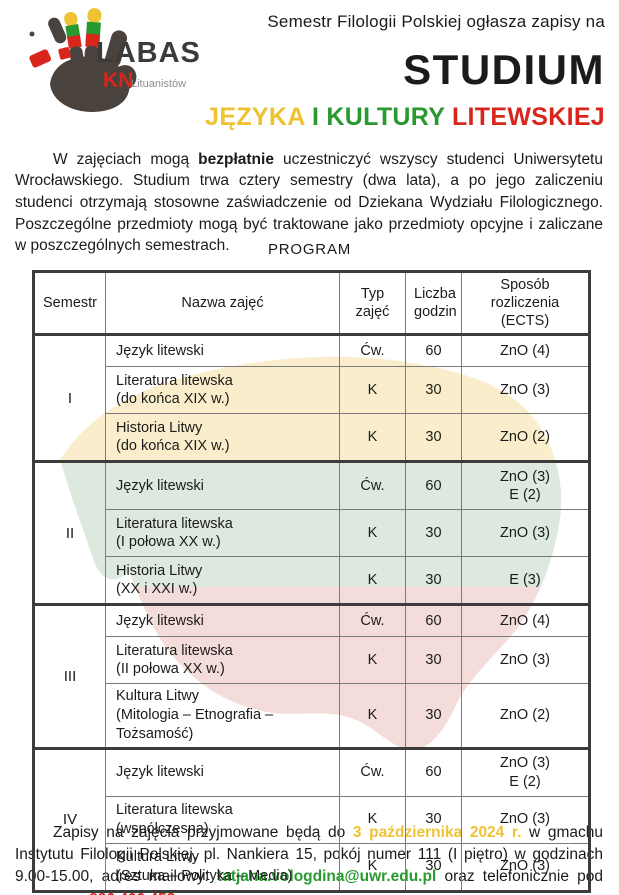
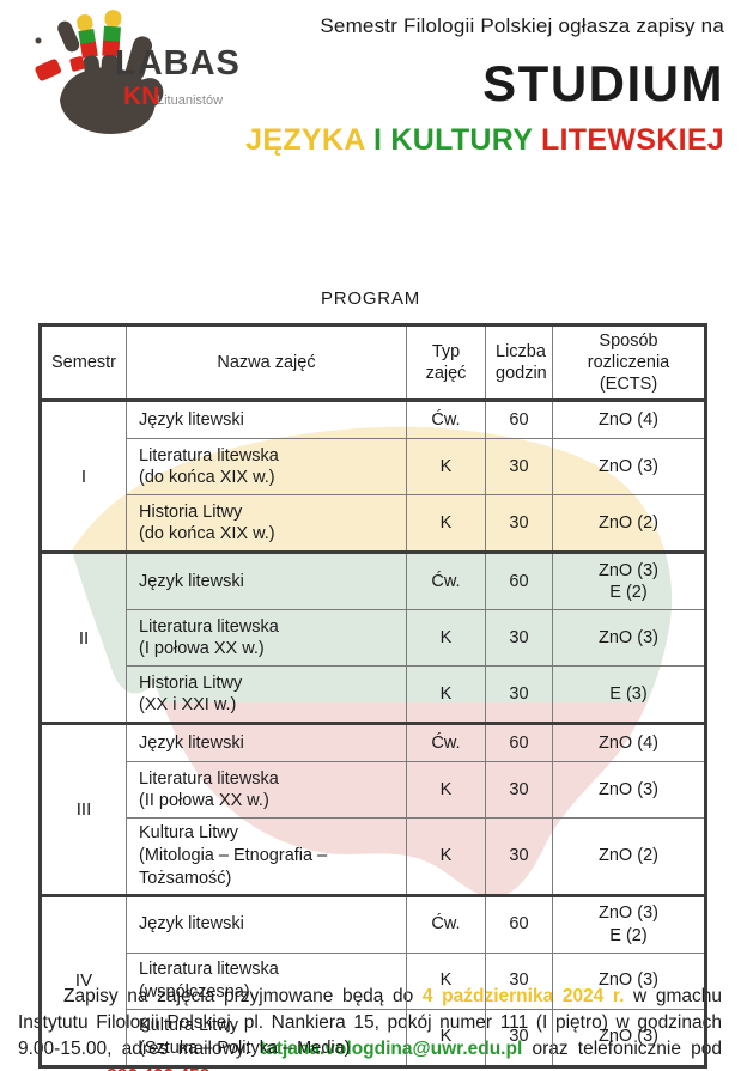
  LABAS
  KN
  Lituanistów
  Semestr Filologii Polskiej ogłasza zapisy na
  STUDIUM
  JĘZYKA I KULTURY LITEWSKIEJ
- W zajęciach mogą bezpłatnie uczestniczyć wszyscy studenci Uniwersytetu Wrocławskiego. Studium trwa cztery semestry (dwa lata), a po jego zaliczeniu studenci otrzymają stosowne zaświadczenie od Dziekana Wydziału Filologicznego. Poszczególne przedmioty mogą być traktowane jako przedmioty opcyjne i zaliczane w poszczególnych semestrach.
  PROGRAM
  Semestr	Nazwa zajęć	Typ zajęć	Liczba godzin	Sposób rozliczenia (ECTS)
  I	Język litewski	Ćw.	60	ZnO (4)
  Literatura litewska (do końca XIX w.)	K	30	ZnO (3)
  Historia Litwy (do końca XIX w.)	K	30	ZnO (2)
  II	Język litewski	Ćw.	60	ZnO (3) E (2)
  Literatura litewska (I połowa XX w.)	K	30	ZnO (3)
  Historia Litwy (XX i XXI w.)	K	30	E (3)
  III	Język litewski	Ćw.	60	ZnO (4)
  Literatura litewska (II połowa XX w.)	K	30	ZnO (3)
  Kultura Litwy (Mitologia – Etnografia – Tożsamość)	K	30	ZnO (2)
  IV	Język litewski	Ćw.	60	ZnO (3) E (2)
  Literatura litewska (współczesna)	K	30	ZnO (3)
  Kultura Litwy (Sztuka – Polityka – Media)	K	30	ZnO (3)
- Zapisy na zajęcia przyjmowane będą do 3 października 2024 r. w gmachu Instytutu Filologii Polskiej, pl. Nankiera 15, pokój numer 111 (I piętro) w godzinach 9.00-15.00, adres mailowy: tatjana.vologdina@uwr.edu.pl oraz telefonicznie pod
+ Zapisy na zajęcia przyjmowane będą do 4 października 2024 r. w gmachu Instytutu Filologii Polskiej, pl. Nankiera 15, pokój numer 111 (I piętro) w godzinach 9.00-15.00, adres mailowy: tatjana.vologdina@uwr.edu.pl oraz telefonicznie pod
